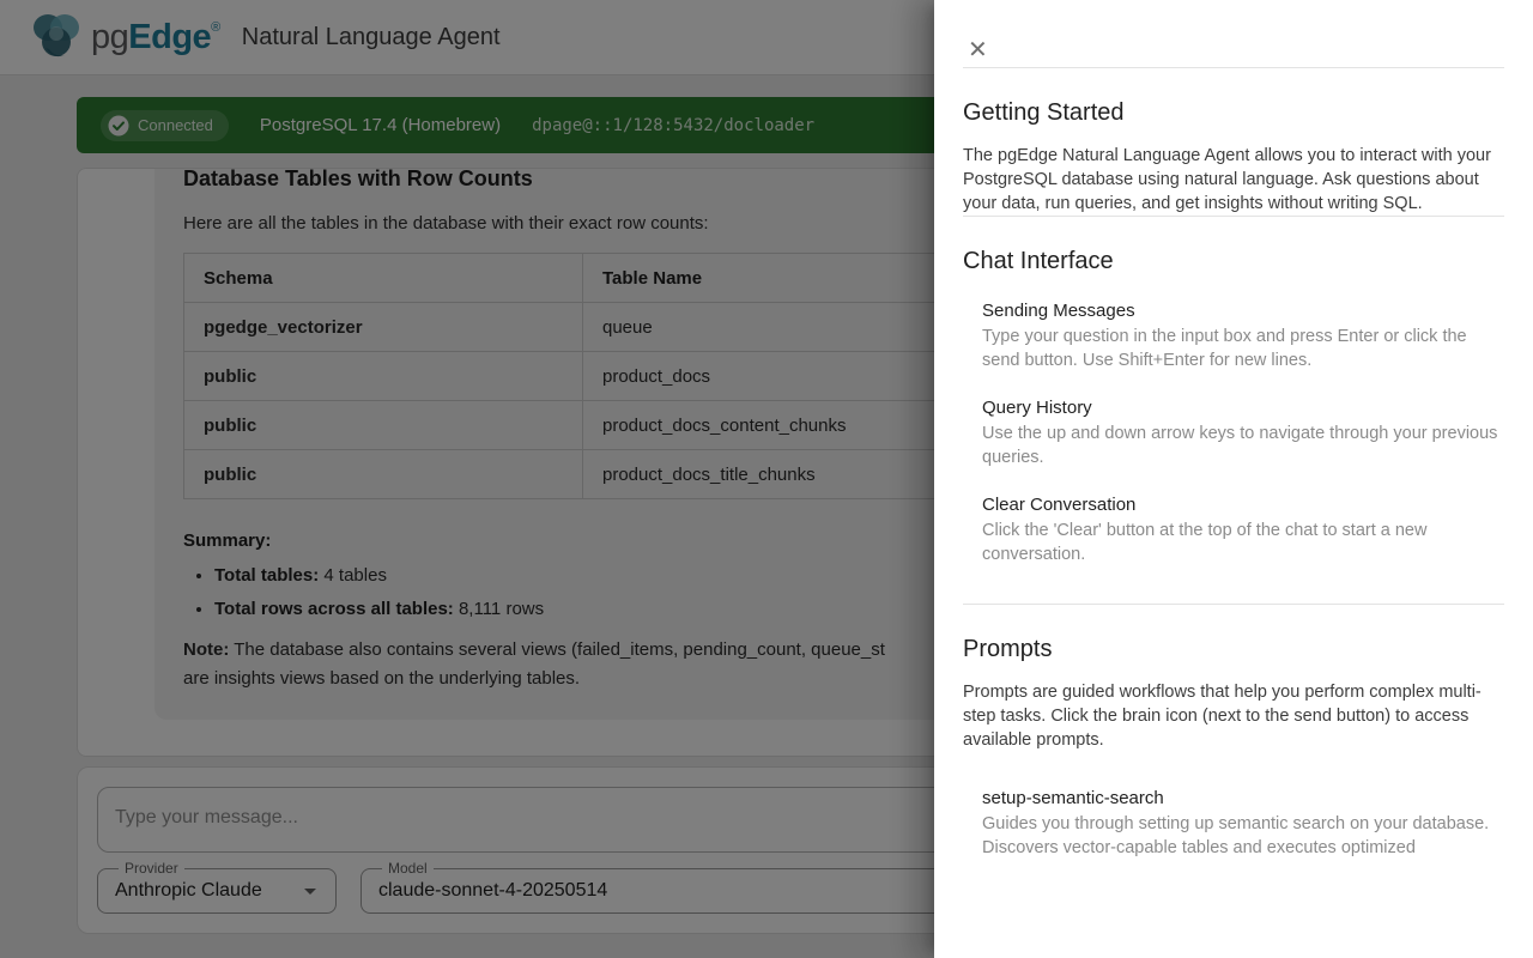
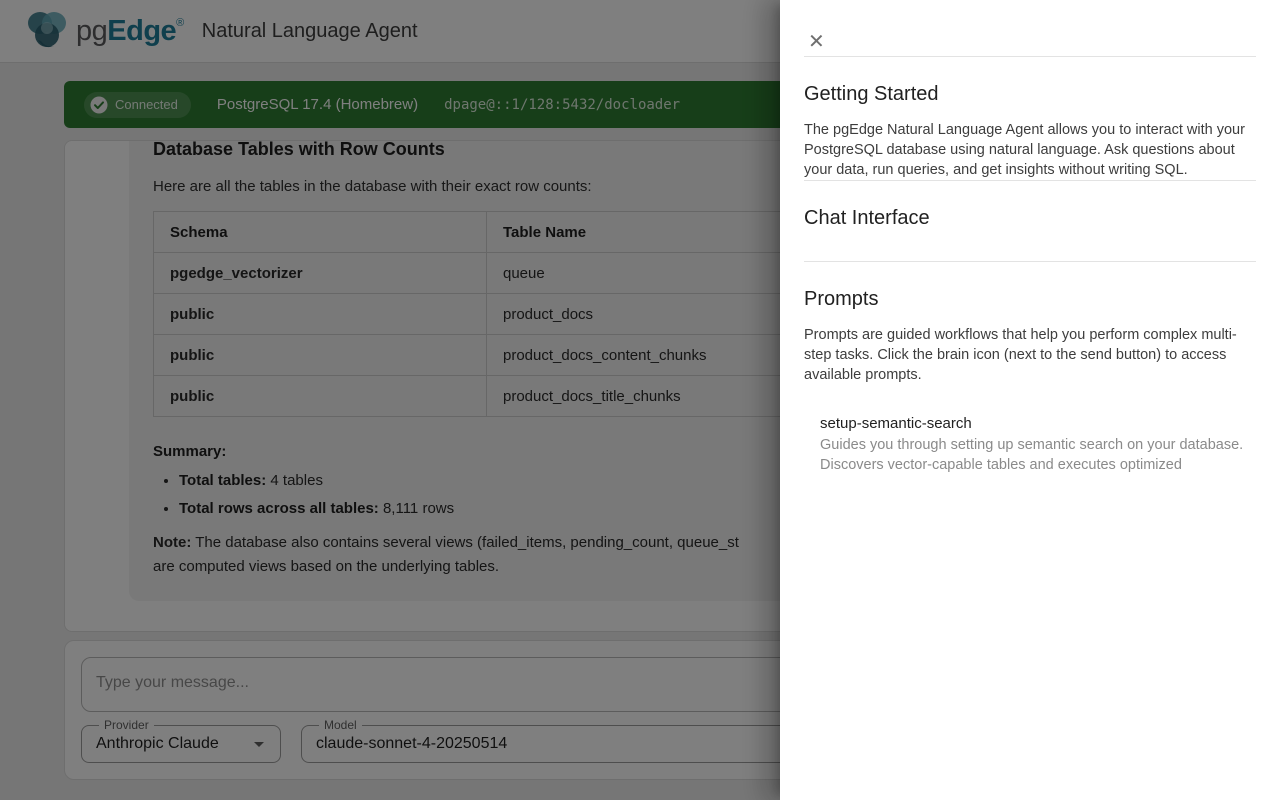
  pgEdge®
  Natural Language Agent
  Connected
  PostgreSQL 17.4 (Homebrew)
  dpage@::1/128:5432/docloader
  Database Tables with Row Counts
  Here are all the tables in the database with their exact row counts:
  Schema	Table Name
  pgedge_vectorizer	queue
  public	product_docs
  public	product_docs_content_chunks
  public	product_docs_title_chunks
  Summary:
  Total tables: 4 tables
  Total rows across all tables: 8,111 rows
  Note: The database also contains several views (failed_items, pending_count, queue_st
- are insights views based on the underlying tables.
+ are computed views based on the underlying tables.
  Type your message...
  Provider
  Anthropic Claude
  Model
  claude-sonnet-4-20250514
  ✕
  Getting Started
  The pgEdge Natural Language Agent allows you to interact with your PostgreSQL database using natural language. Ask questions about your data, run queries, and get insights without writing SQL.
  Chat Interface
- Sending Messages
- Type your question in the input box and press Enter or click the send button. Use Shift+Enter for new lines.
- Query History
- Use the up and down arrow keys to navigate through your previous queries.
- Clear Conversation
- Click the 'Clear' button at the top of the chat to start a new conversation.
  Prompts
  Prompts are guided workflows that help you perform complex multi-step tasks. Click the brain icon (next to the send button) to access available prompts.
  setup-semantic-search
  Guides you through setting up semantic search on your database. Discovers vector-capable tables and executes optimized
